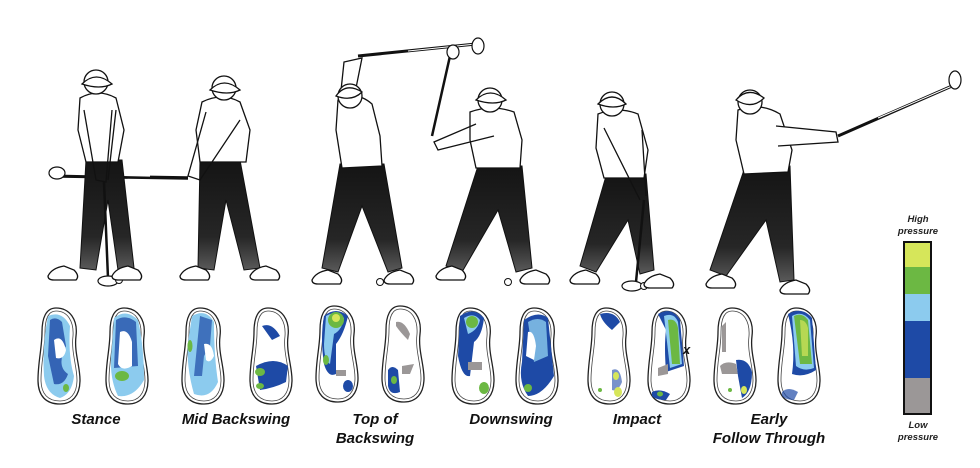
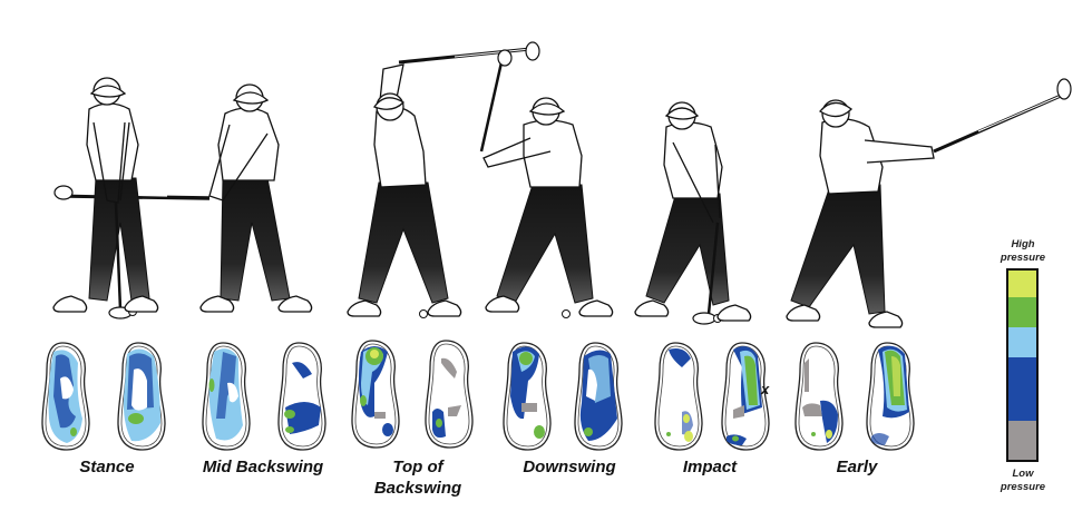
  x
  Stance
  Mid Backswing
  Top of
  Backswing
  Downswing
  Impact
  Early
- Follow Through
  High
  pressure
  Low
  pressure
